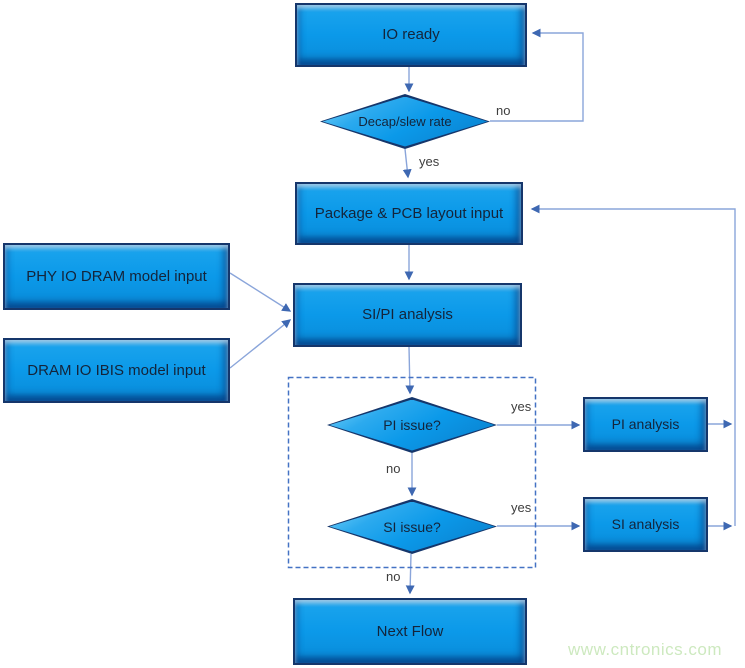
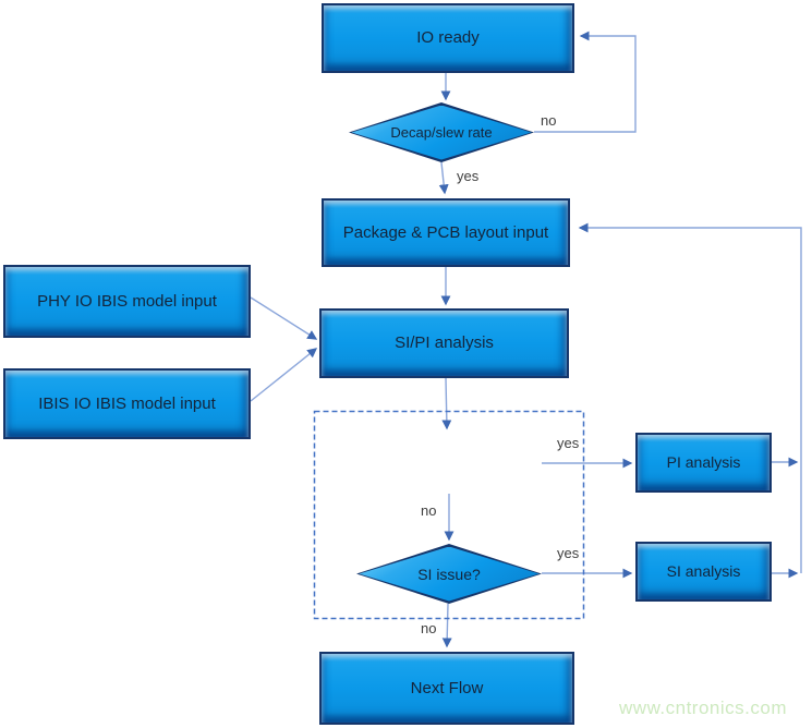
  IO ready
  Package & PCB layout input
- PHY IO DRAM model input
+ PHY IO IBIS model input
- DRAM IO IBIS model input
+ IBIS IO IBIS model input
  SI/PI analysis
  PI analysis
  SI analysis
  Next Flow
  Decap/slew rate
- PI issue?
  SI issue?
  no
  yes
  yes
  no
  yes
  no
  www.cntronics.com
